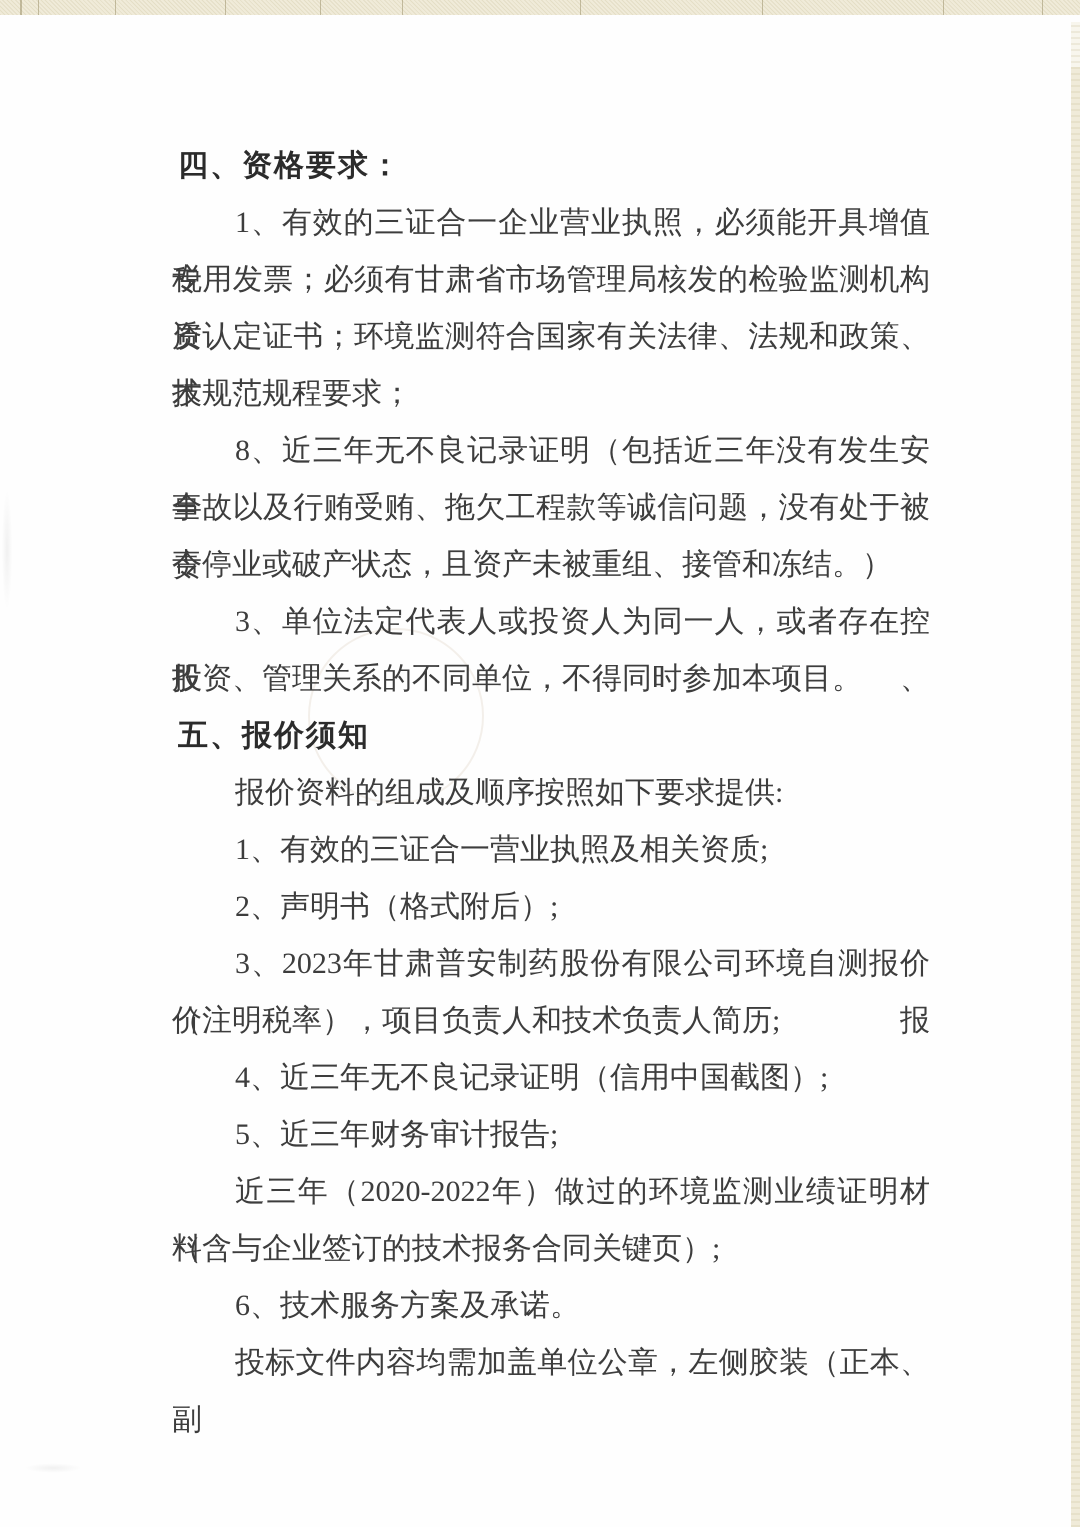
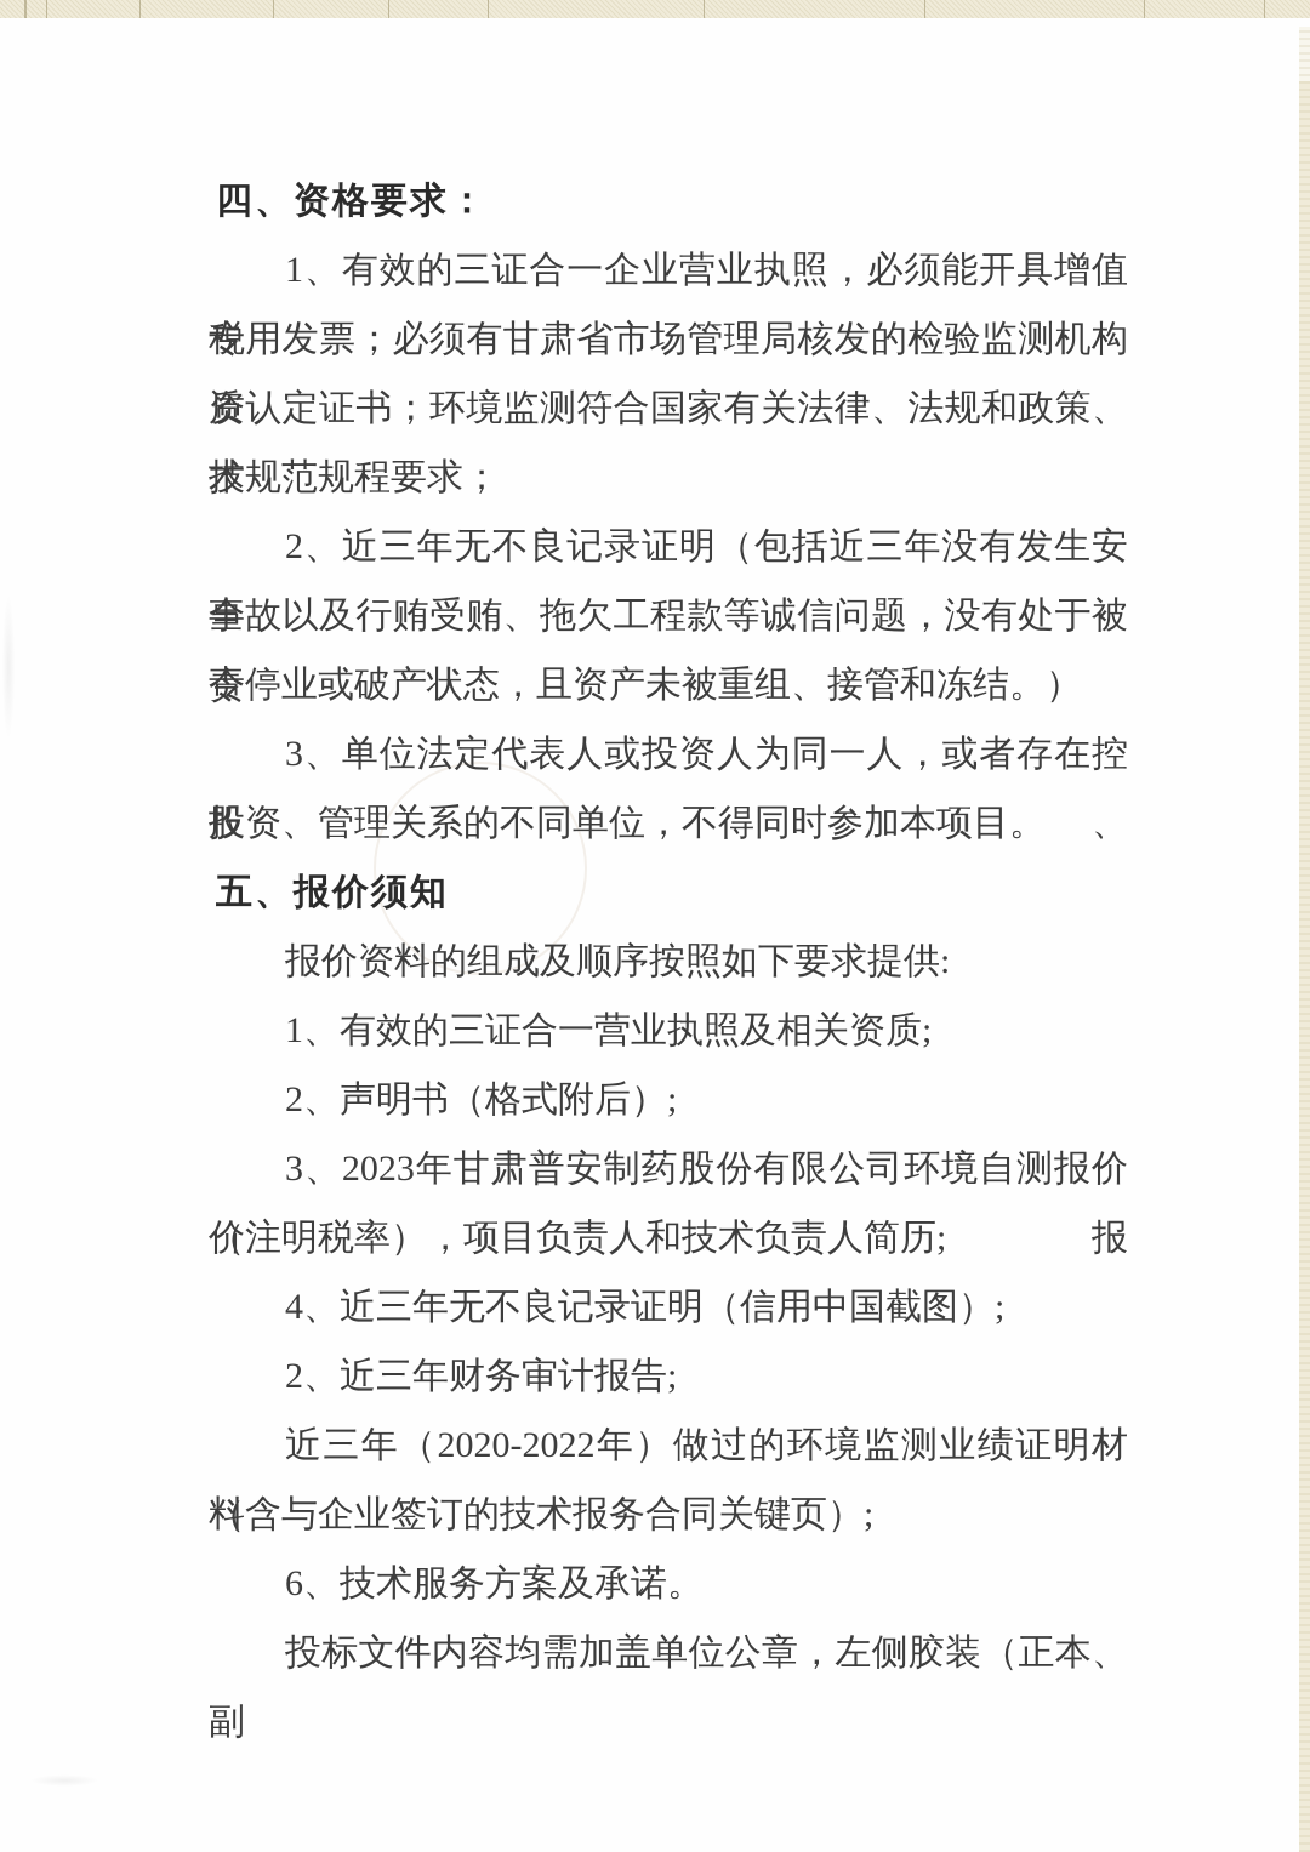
  四、资格要求：
  1、有效的三证合一企业营业执照，必须能开具增值税
  专用发票；必须有甘肃省市场管理局核发的检验监测机构资
  质认定证书；环境监测符合国家有关法律、法规和政策、技
  术规范规程要求；
- 8、近三年无不良记录证明（包括近三年没有发生安全
+ 2、近三年无不良记录证明（包括近三年没有发生安全
  事故以及行贿受贿、拖欠工程款等诚信问题，没有处于被责
  令停业或破产状态，且资产未被重组、接管和冻结。）
  3、单位法定代表人或投资人为同一人，或者存在控股、
  投资、管理关系的不同单位，不得同时参加本项目。
  五、报价须知
  报价资料的组成及顺序按照如下要求提供:
  1、有效的三证合一营业执照及相关资质;
  2、声明书（格式附后）;
  3、2023年甘肃普安制药股份有限公司环境自测报价（报
  价注明税率），项目负责人和技术负责人简历;
  4、近三年无不良记录证明（信用中国截图）;
- 5、近三年财务审计报告;
+ 2、近三年财务审计报告;
  近三年（2020-2022年）做过的环境监测业绩证明材料
  （含与企业签订的技术报务合同关键页）;
  6、技术服务方案及承诺。
  投标文件内容均需加盖单位公章，左侧胶装（正本、副
